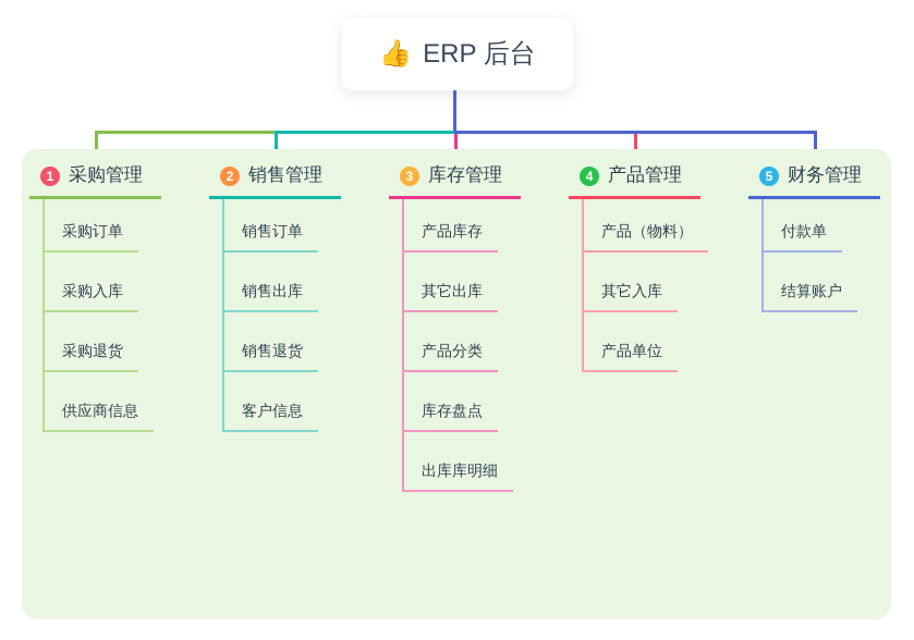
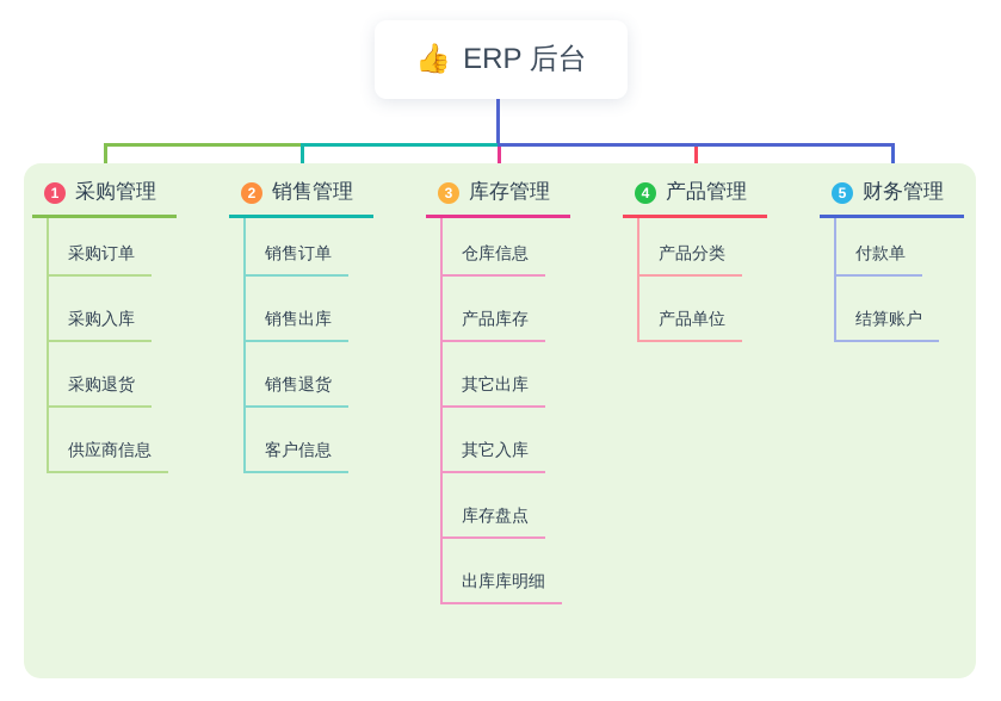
  👍
  ERP 后台
  1
  采购管理
  采购订单
  采购入库
  采购退货
  供应商信息
  2
  销售管理
  销售订单
  销售出库
  销售退货
  客户信息
  3
  库存管理
+ 仓库信息
  产品库存
  其它出库
- 产品分类
+ 其它入库
  库存盘点
  出库库明细
  4
  产品管理
- 产品（物料）
- 其它入库
+ 产品分类
  产品单位
  5
  财务管理
  付款单
  结算账户
